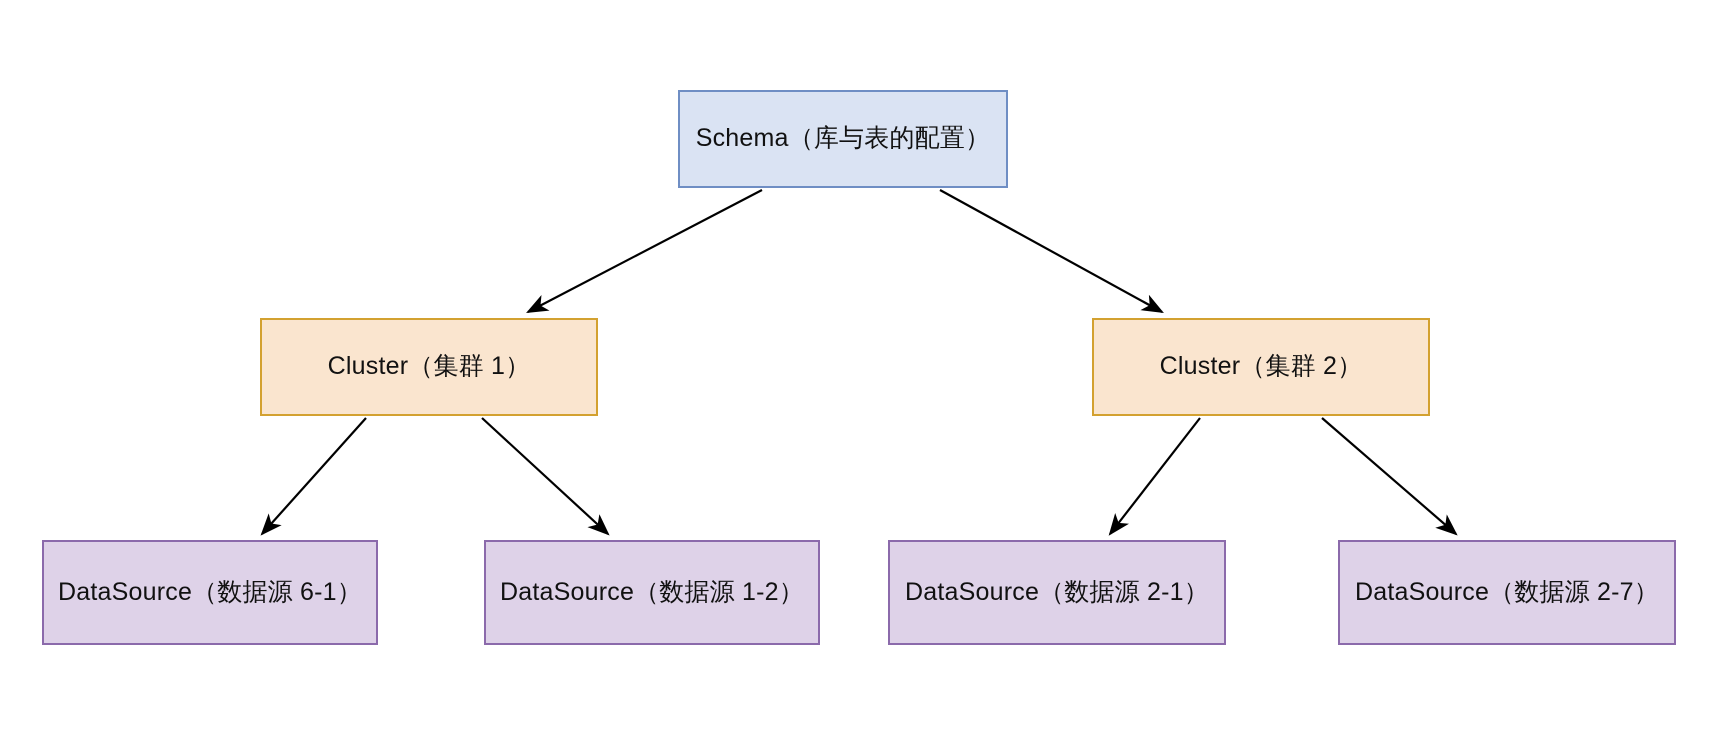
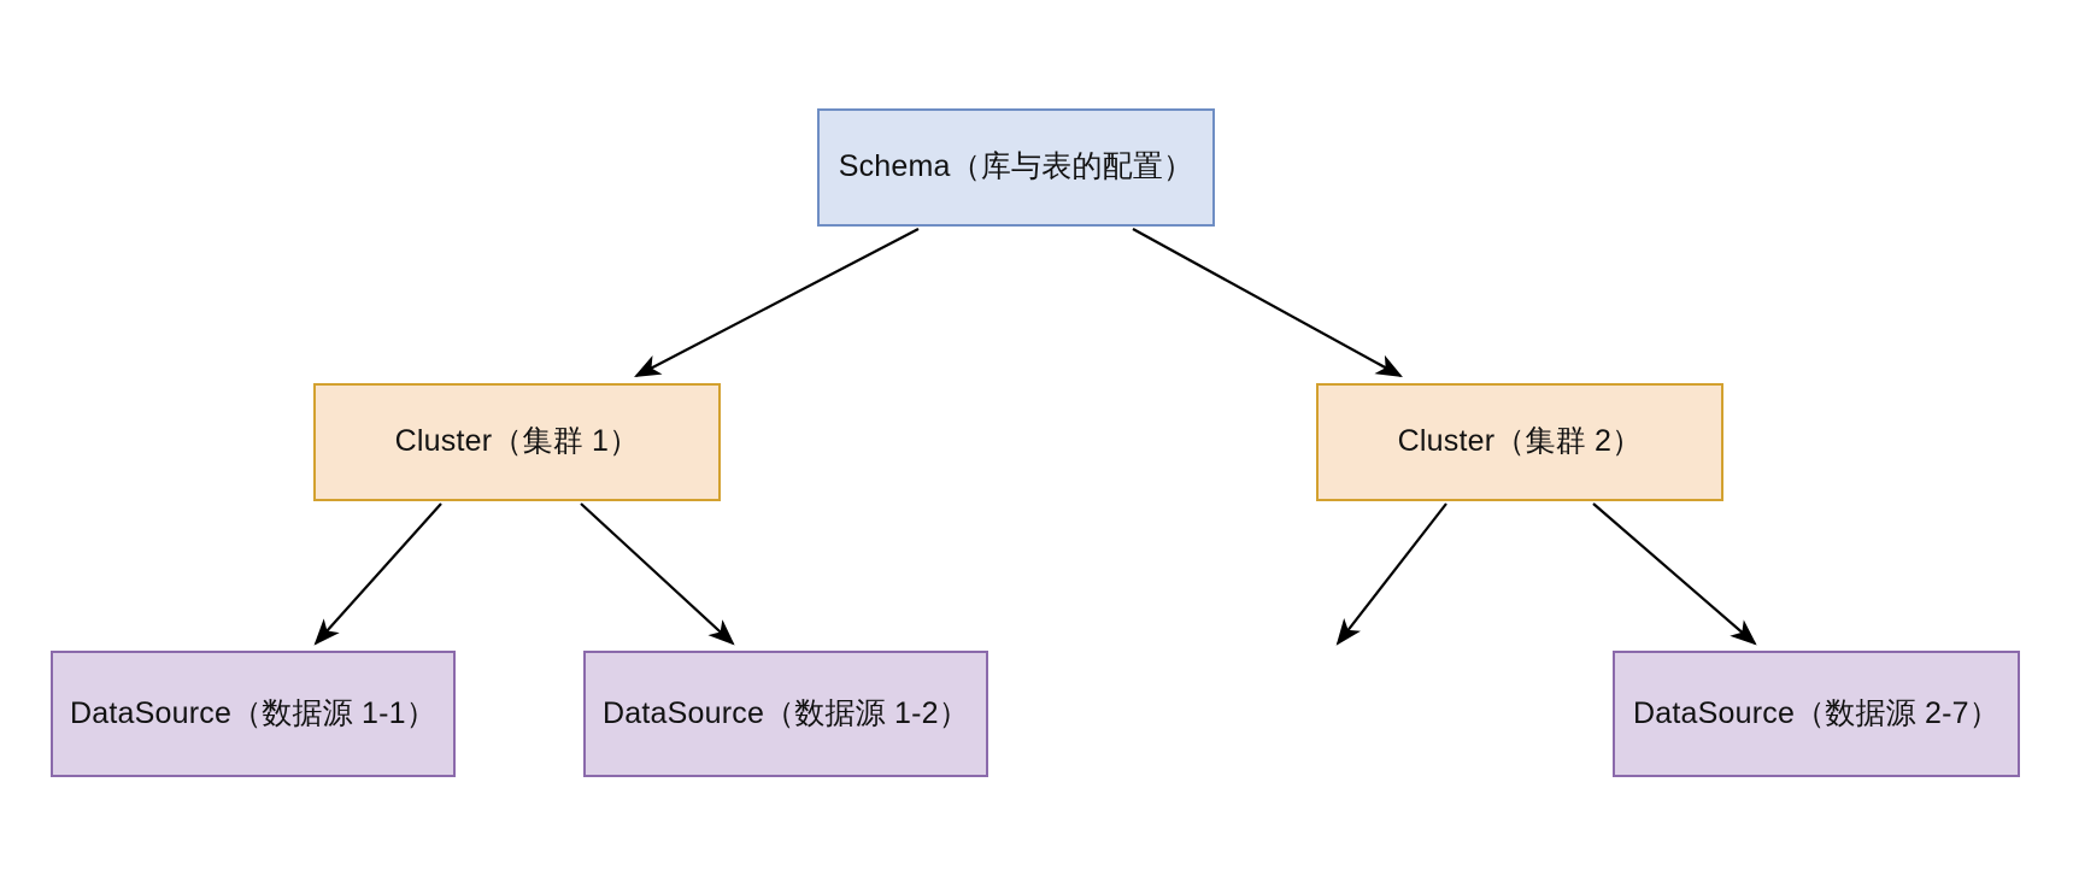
  Schema（库与表的配置）
  Cluster（集群 1）
  Cluster（集群 2）
- DataSource（数据源 6-1）
+ DataSource（数据源 1-1）
  DataSource（数据源 1-2）
- DataSource（数据源 2-1）
  DataSource（数据源 2-7）
